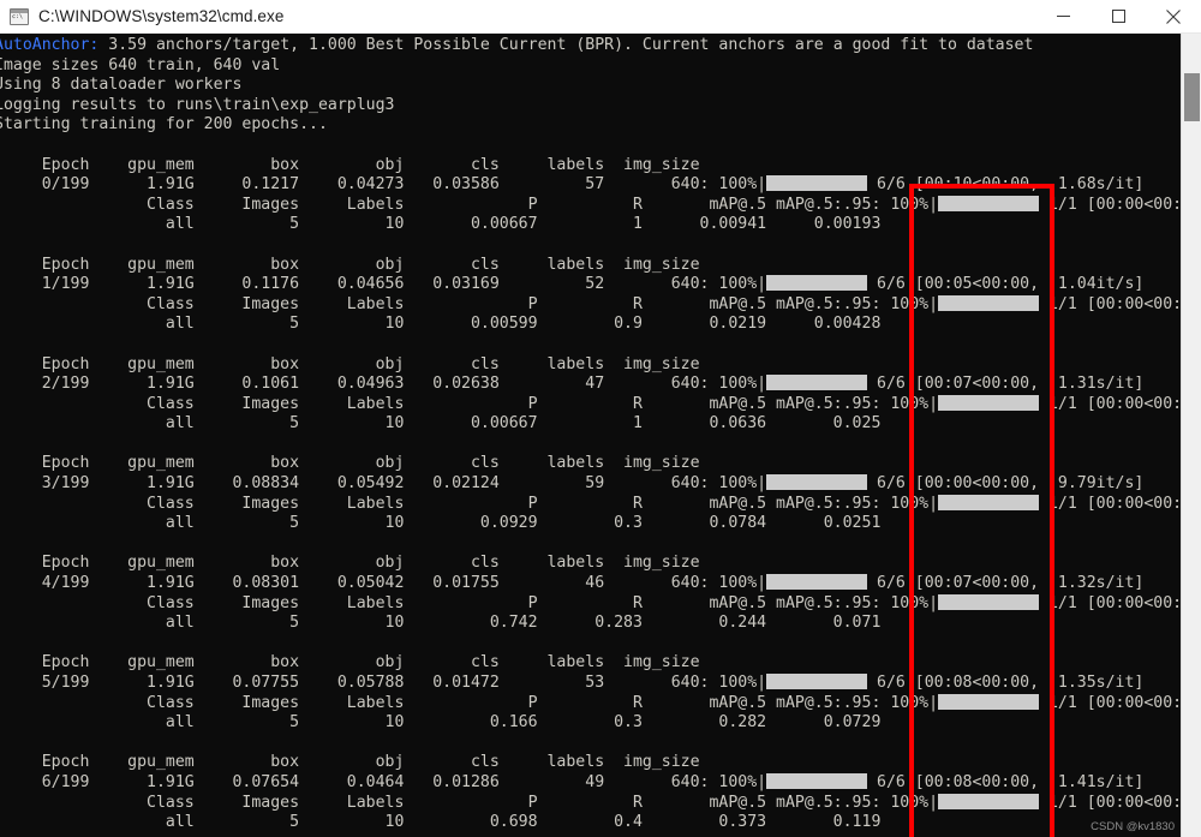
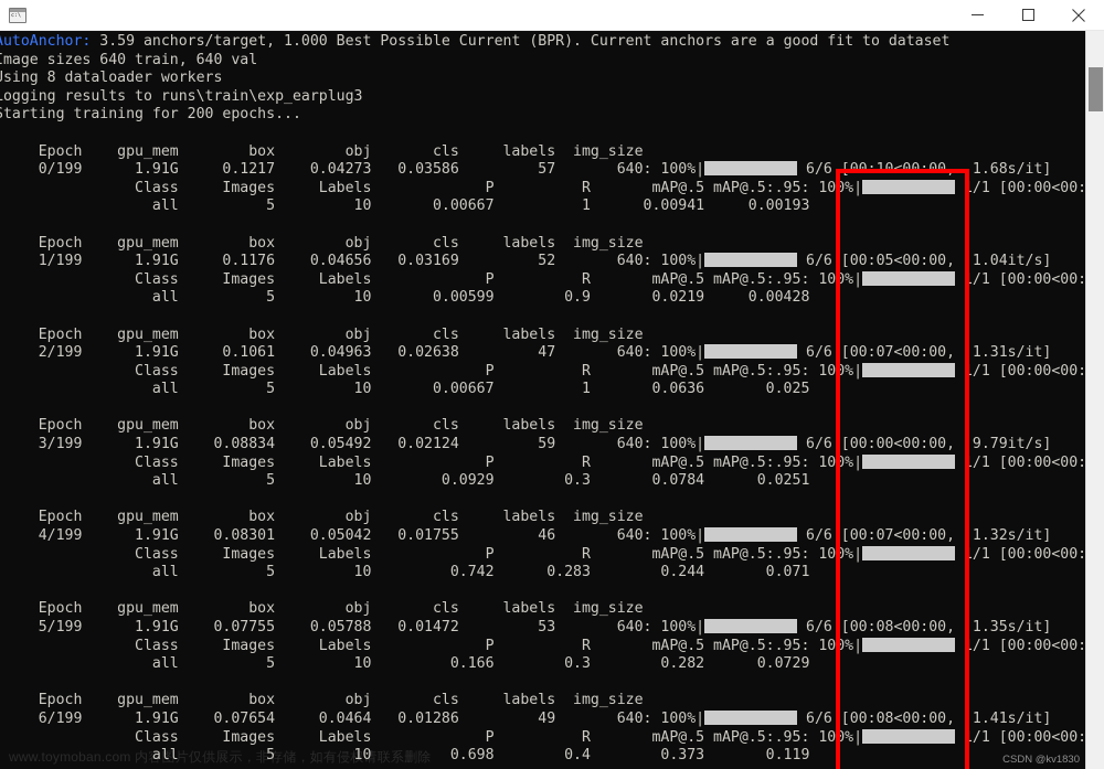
- C:\WINDOWS\system32\cmd.exe
  utoAnchor: 3.59 anchors/target, 1.000 Best Possible Current (BPR). Current anchors are a good fit to dataset
  mage sizes 640 train, 640 val
  sing 8 dataloader workers
  ogging results to runs\train\exp_earplug3
  tarting training for 200 epochs...
  Epoch gpu_mem box obj cls labels img_size
  0/199 1.91G 0.1217 0.04273 0.03586 57 640: 100%| 6/6 [00:10<00:00, 1.68s/it]
  Class Images Labels P R mAP@.5 mAP@.5:.95: 100%| 1/1 [00:00<00:
  all 5 10 0.00667 1 0.00941 0.00193
  Epoch gpu_mem box obj cls labels img_size
  1/199 1.91G 0.1176 0.04656 0.03169 52 640: 100%| 6/6 [00:05<00:00, 1.04it/s]
  Class Images Labels P R mAP@.5 mAP@.5:.95: 100%| 1/1 [00:00<00:
  all 5 10 0.00599 0.9 0.0219 0.00428
  Epoch gpu_mem box obj cls labels img_size
  2/199 1.91G 0.1061 0.04963 0.02638 47 640: 100%| 6/6 [00:07<00:00, 1.31s/it]
  Class Images Labels P R mAP@.5 mAP@.5:.95: 100%| 1/1 [00:00<00:
  all 5 10 0.00667 1 0.0636 0.025
  Epoch gpu_mem box obj cls labels img_size
  3/199 1.91G 0.08834 0.05492 0.02124 59 640: 100%| 6/6 [00:00<00:00, 9.79it/s]
  Class Images Labels P R mAP@.5 mAP@.5:.95: 100%| 1/1 [00:00<00:
  all 5 10 0.0929 0.3 0.0784 0.0251
  Epoch gpu_mem box obj cls labels img_size
  4/199 1.91G 0.08301 0.05042 0.01755 46 640: 100%| 6/6 [00:07<00:00, 1.32s/it]
  Class Images Labels P R mAP@.5 mAP@.5:.95: 100%| 1/1 [00:00<00:
  all 5 10 0.742 0.283 0.244 0.071
  Epoch gpu_mem box obj cls labels img_size
  5/199 1.91G 0.07755 0.05788 0.01472 53 640: 100%| 6/6 [00:08<00:00, 1.35s/it]
  Class Images Labels P R mAP@.5 mAP@.5:.95: 100%| 1/1 [00:00<00:
  all 5 10 0.166 0.3 0.282 0.0729
  Epoch gpu_mem box obj cls labels img_size
  6/199 1.91G 0.07654 0.0464 0.01286 49 640: 100%| 6/6 [00:08<00:00, 1.41s/it]
  Class Images Labels P R mAP@.5 mAP@.5:.95: 100%| 1/1 [00:00<00:
  all 5 10 0.698 0.4 0.373 0.119
+ www.toymoban.com 内容图片仅供展示，非存储，如有侵权请联系删除
  CSDN @kv1830
